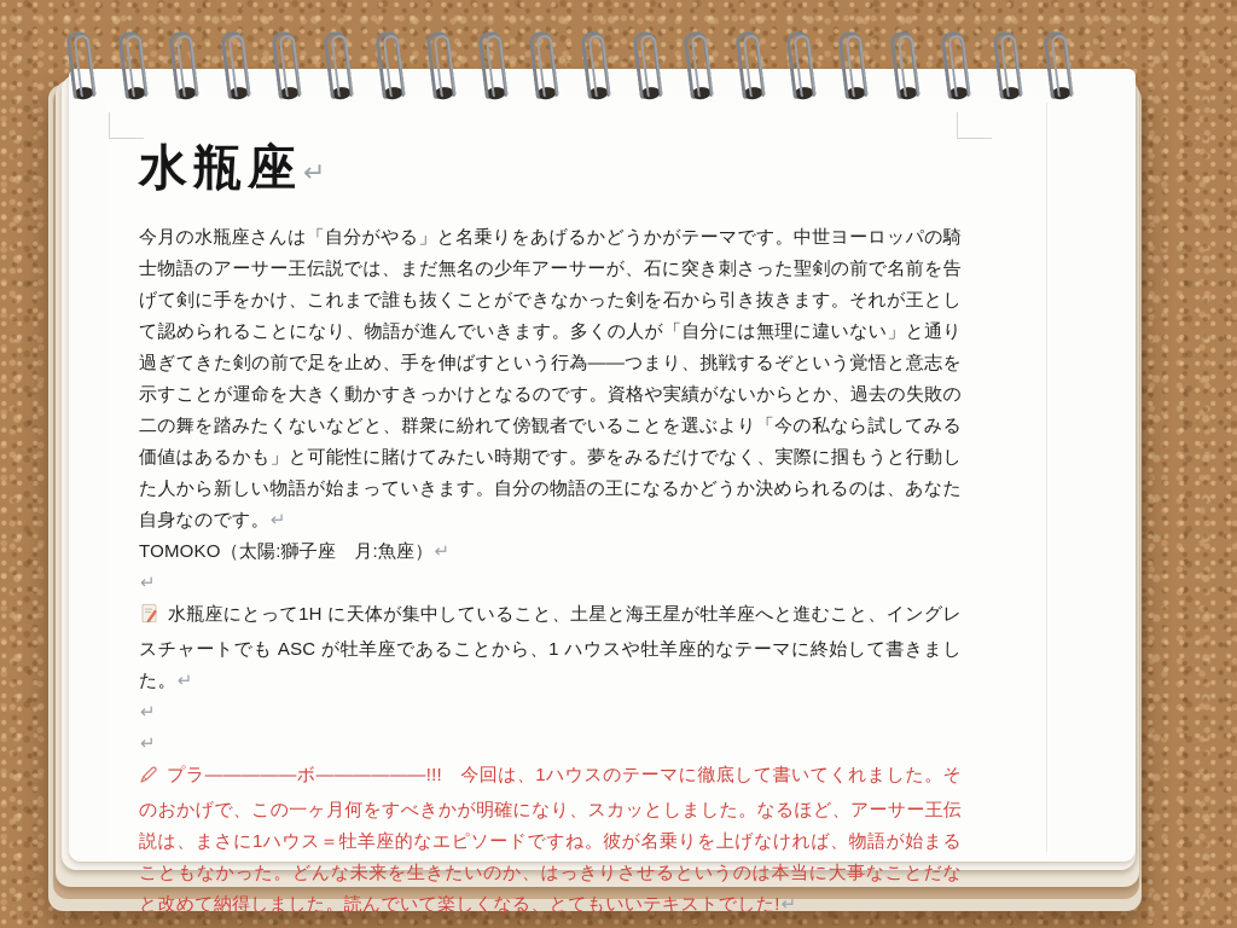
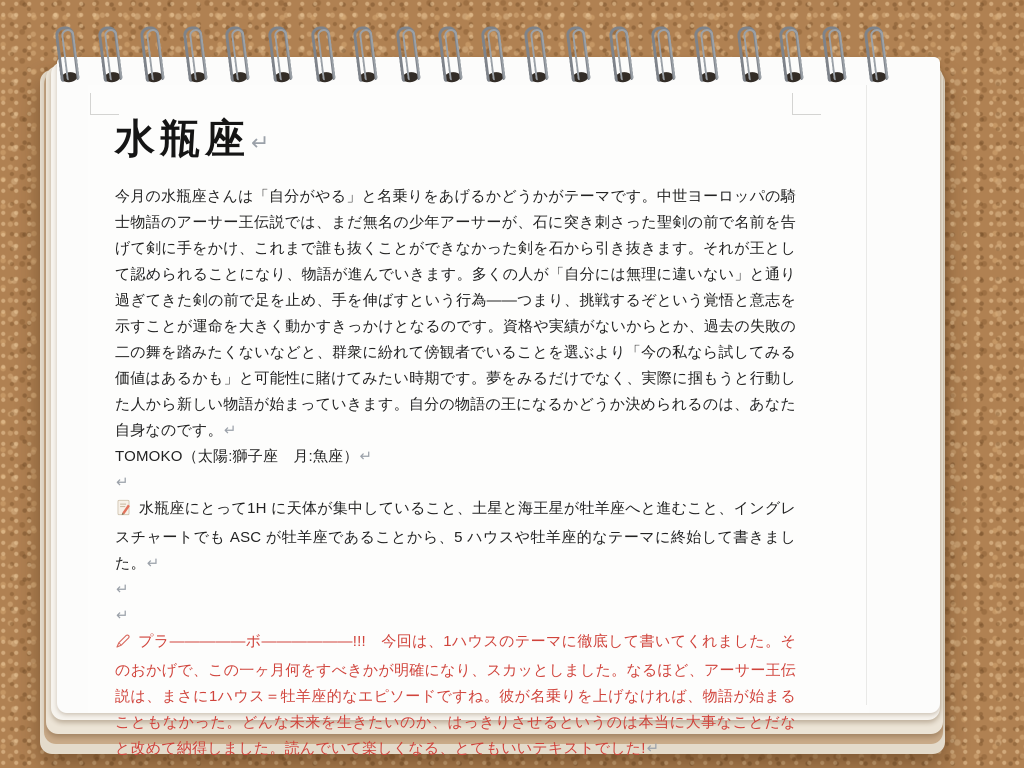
  水瓶座↵
  今月の水瓶座さんは「自分がやる」と名乗りをあげるかどうかがテーマです。中世ヨーロッパの騎士物語のアーサー王伝説では、まだ無名の少年アーサーが、石に突き刺さった聖剣の前で名前を告げて剣に手をかけ、これまで誰も抜くことができなかった剣を石から引き抜きます。それが王として認められることになり、物語が進んでいきます。多くの人が「自分には無理に違いない」と通り過ぎてきた剣の前で足を止め、手を伸ばすという行為――つまり、挑戦するぞという覚悟と意志を示すことが運命を大きく動かすきっかけとなるのです。資格や実績がないからとか、過去の失敗の二の舞を踏みたくないなどと、群衆に紛れて傍観者でいることを選ぶより「今の私なら試してみる価値はあるかも」と可能性に賭けてみたい時期です。夢をみるだけでなく、実際に掴もうと行動した人から新しい物語が始まっていきます。自分の物語の王になるかどうか決められるのは、あなた自身なのです。↵
  TOMOKO（太陽:獅子座 月:魚座）↵
  ↵
- 水瓶座にとって1H に天体が集中していること、土星と海王星が牡羊座へと進むこと、イングレスチャートでも ASC が牡羊座であることから、1 ハウスや牡羊座的なテーマに終始して書きました。↵
+ 水瓶座にとって1H に天体が集中していること、土星と海王星が牡羊座へと進むこと、イングレスチャートでも ASC が牡羊座であることから、5 ハウスや牡羊座的なテーマに終始して書きました。↵
  ↵
  ↵
  プラ―――――ボ――――――!!! 今回は、1ハウスのテーマに徹底して書いてくれました。そのおかげで、この一ヶ月何をすべきかが明確になり、スカッとしました。なるほど、アーサー王伝説は、まさに1ハウス＝牡羊座的なエピソードですね。彼が名乗りを上げなければ、物語が始まることもなかった。どんな未来を生きたいのか、はっきりさせるというのは本当に大事なことだなと改めて納得しました。読んでいて楽しくなる、とてもいいテキストでした!↵
